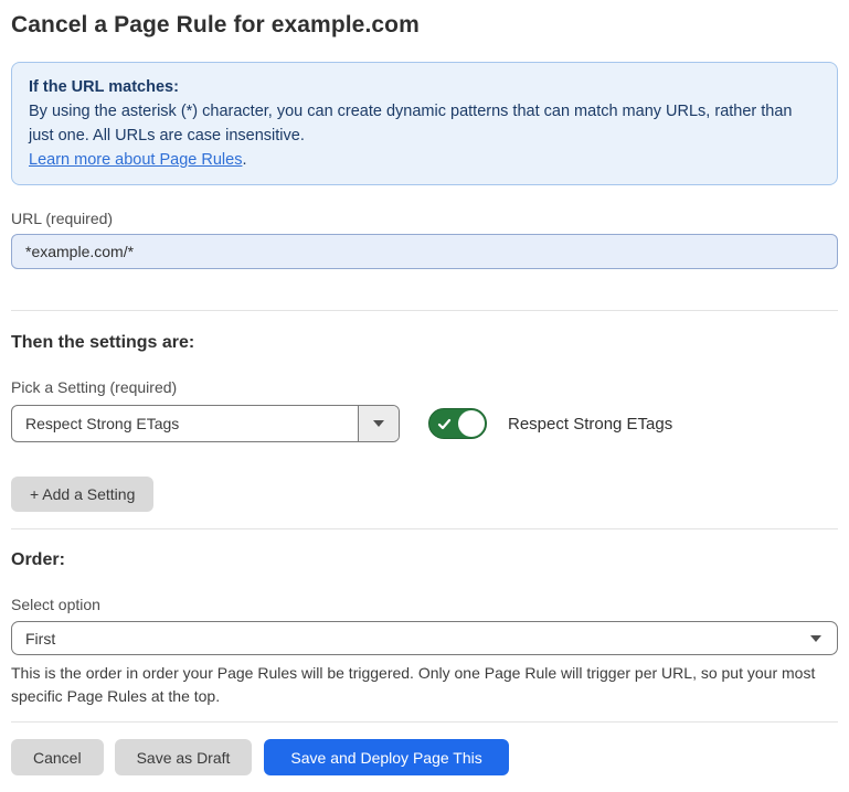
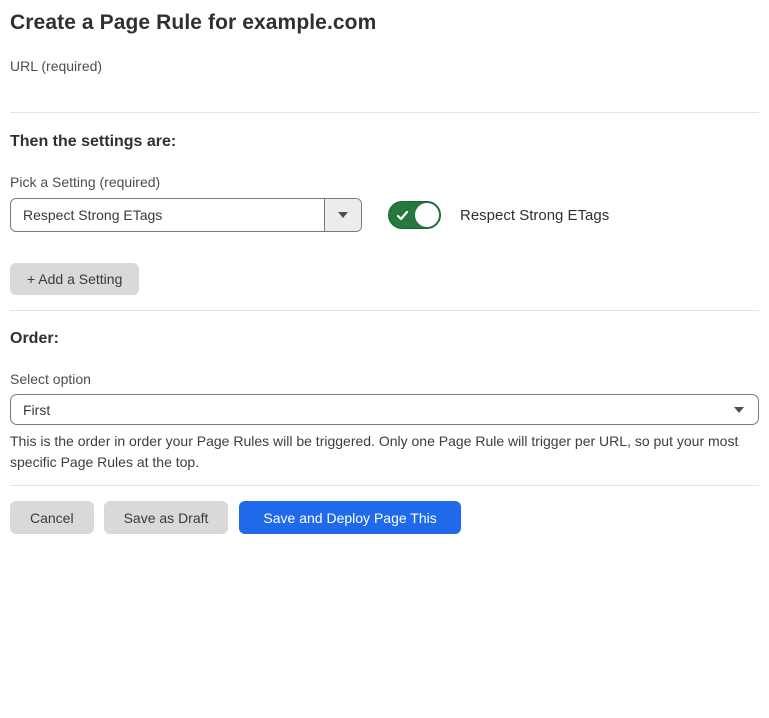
- Cancel a Page Rule for example.com
+ Create a Page Rule for example.com
- If the URL matches:
- By using the asterisk (*) character, you can create dynamic patterns that can match many URLs, rather than just one. All URLs are case insensitive.
- Learn more about Page Rules.
  URL (required)
- *example.com/*
  Then the settings are:
  Pick a Setting (required)
  Respect Strong ETags
  Respect Strong ETags
  + Add a Setting
  Order:
  Select option
  First
  This is the order in order your Page Rules will be triggered. Only one Page Rule will trigger per URL, so put your most specific Page Rules at the top.
  Cancel
  Save as Draft
  Save and Deploy Page This
